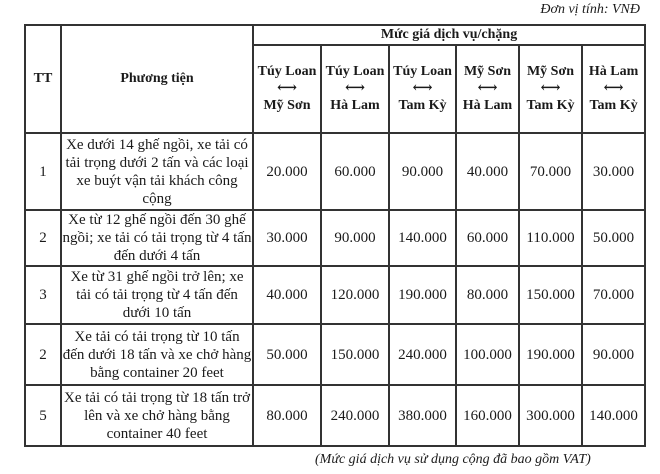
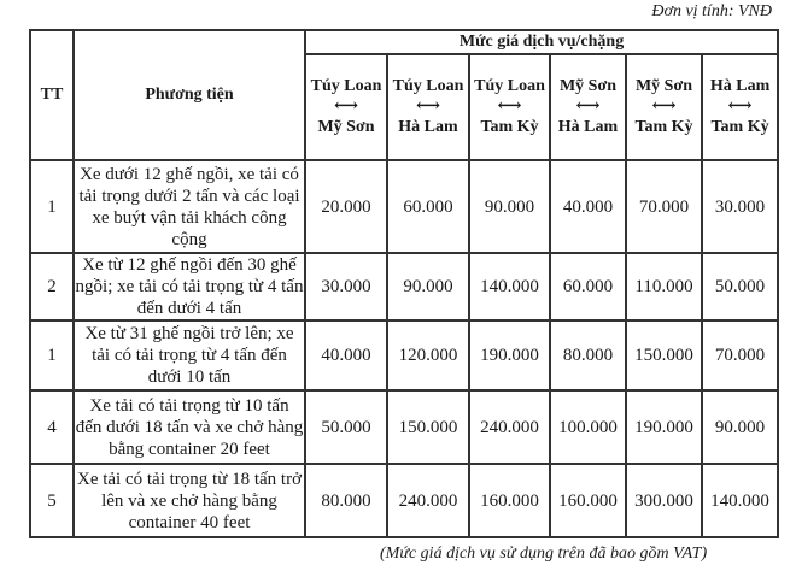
  Đơn vị tính: VNĐ
  TT	Phương tiện	Mức giá dịch vụ/chặng
  Túy Loan⟷Mỹ Sơn	Túy Loan⟷Hà Lam	Túy Loan⟷Tam Kỳ	Mỹ Sơn⟷Hà Lam	Mỹ Sơn⟷Tam Kỳ	Hà Lam⟷Tam Kỳ
- 1	Xe dưới 14 ghế ngồi, xe tải có tải trọng dưới 2 tấn và các loại xe buýt vận tải khách công cộng	20.000	60.000	90.000	40.000	70.000	30.000
+ 1	Xe dưới 12 ghế ngồi, xe tải có tải trọng dưới 2 tấn và các loại xe buýt vận tải khách công cộng	20.000	60.000	90.000	40.000	70.000	30.000
  2	Xe từ 12 ghế ngồi đến 30 ghế ngồi; xe tải có tải trọng từ 4 tấn đến dưới 4 tấn	30.000	90.000	140.000	60.000	110.000	50.000
- 3	Xe từ 31 ghế ngồi trở lên; xe tải có tải trọng từ 4 tấn đến dưới 10 tấn	40.000	120.000	190.000	80.000	150.000	70.000
+ 1	Xe từ 31 ghế ngồi trở lên; xe tải có tải trọng từ 4 tấn đến dưới 10 tấn	40.000	120.000	190.000	80.000	150.000	70.000
- 2	Xe tải có tải trọng từ 10 tấn đến dưới 18 tấn và xe chở hàng bằng container 20 feet	50.000	150.000	240.000	100.000	190.000	90.000
+ 4	Xe tải có tải trọng từ 10 tấn đến dưới 18 tấn và xe chở hàng bằng container 20 feet	50.000	150.000	240.000	100.000	190.000	90.000
- 5	Xe tải có tải trọng từ 18 tấn trở lên và xe chở hàng bằng container 40 feet	80.000	240.000	380.000	160.000	300.000	140.000
+ 5	Xe tải có tải trọng từ 18 tấn trở lên và xe chở hàng bằng container 40 feet	80.000	240.000	160.000	160.000	300.000	140.000
- (Mức giá dịch vụ sử dụng cộng đã bao gồm VAT)
+ (Mức giá dịch vụ sử dụng trên đã bao gồm VAT)
